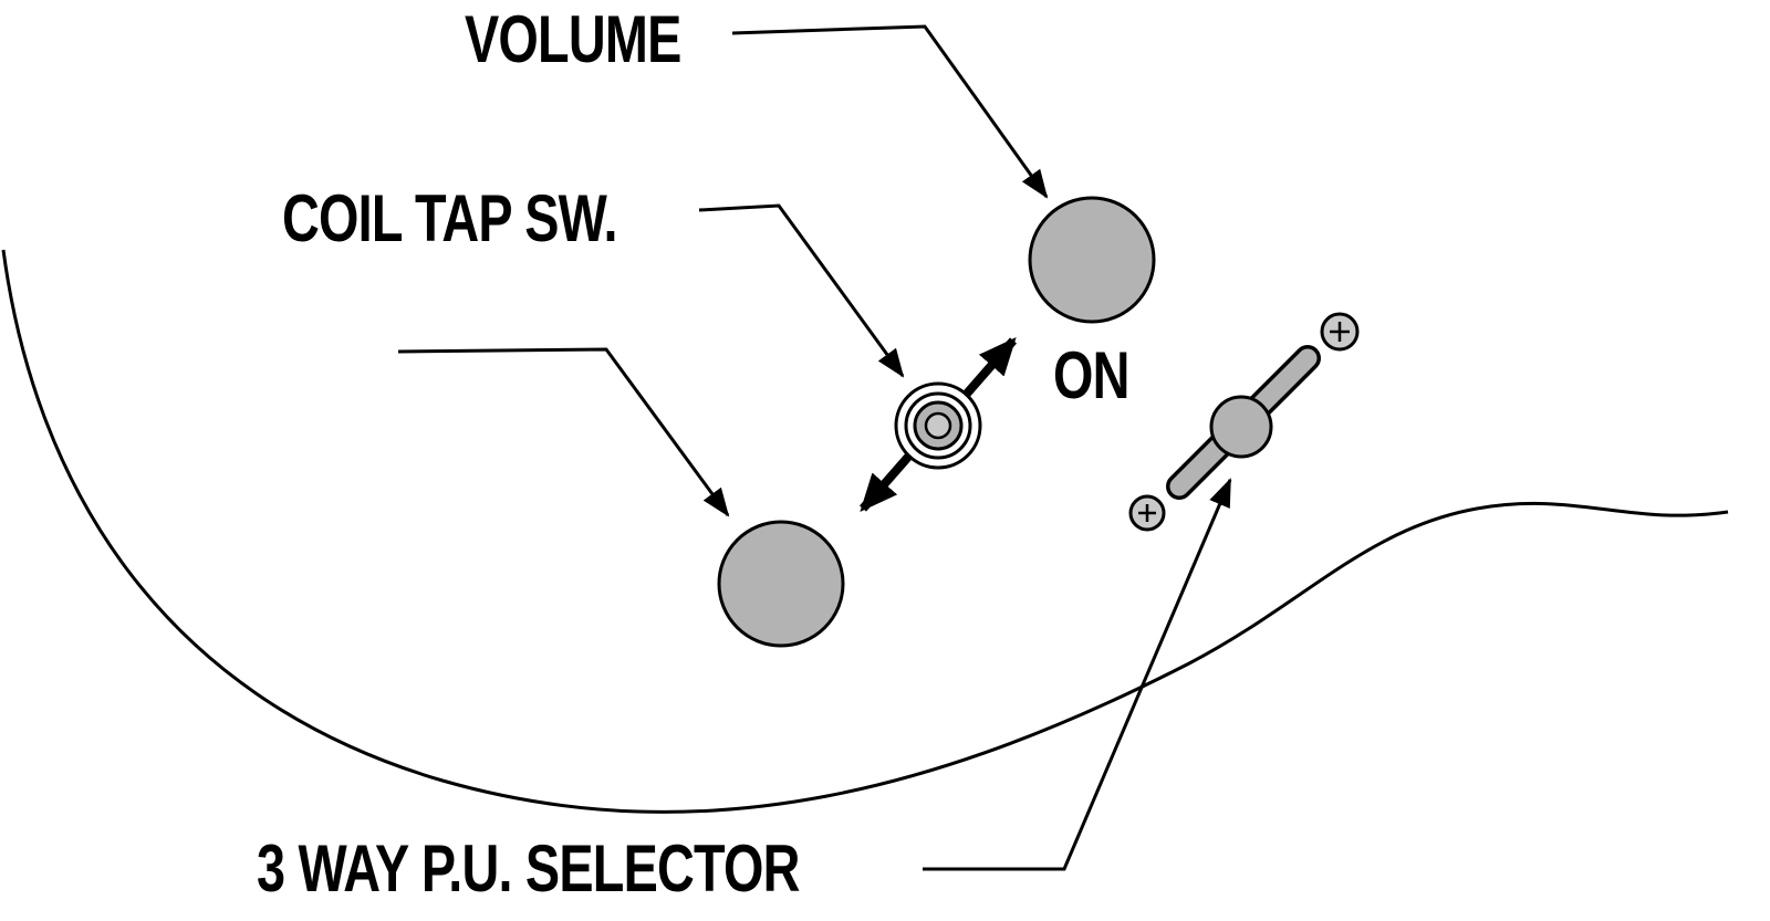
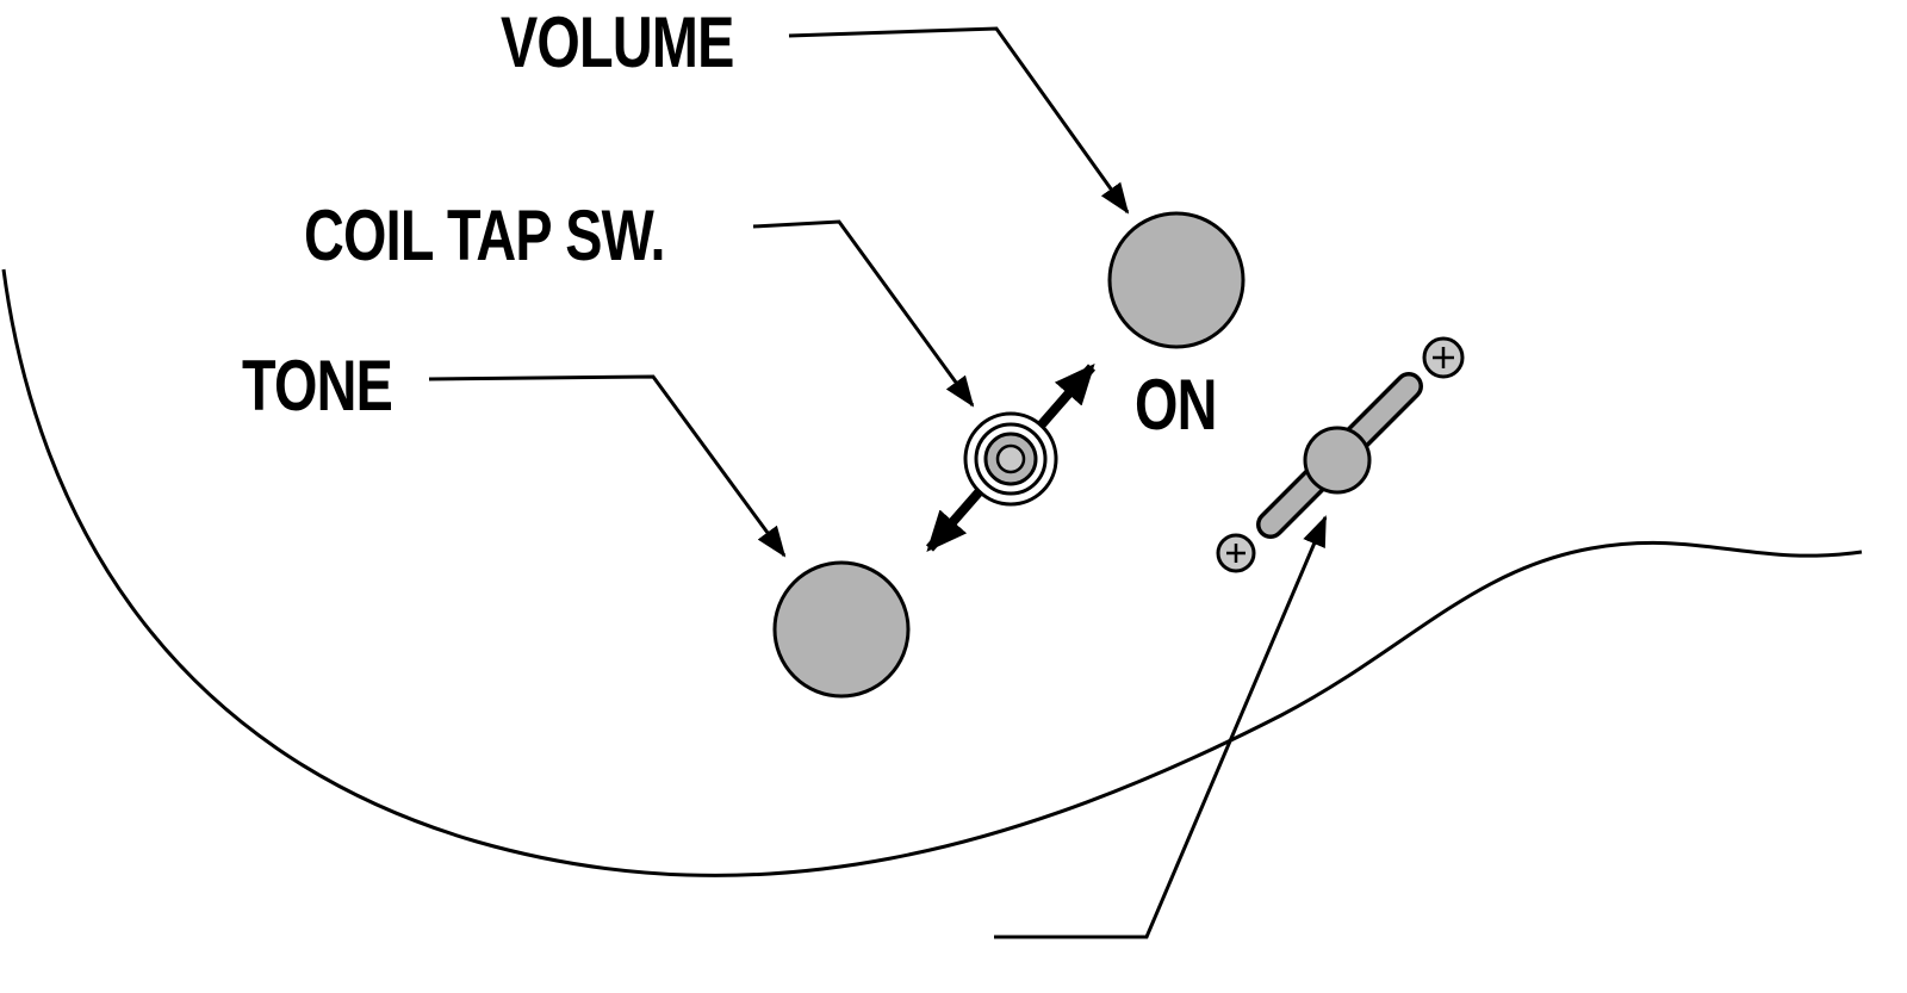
  VOLUME
  COIL TAP SW.
+ TONE
  ON
- 3 WAY P.U. SELECTOR
